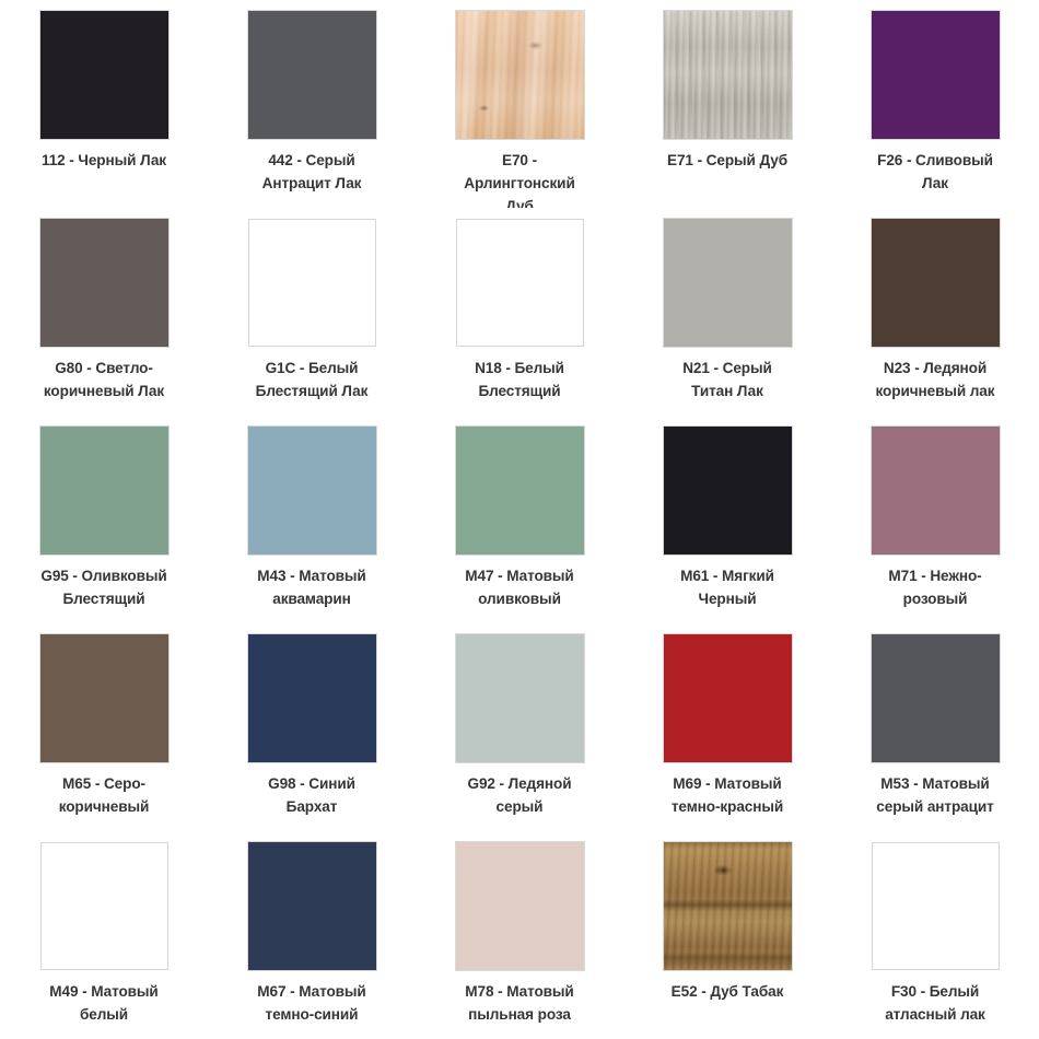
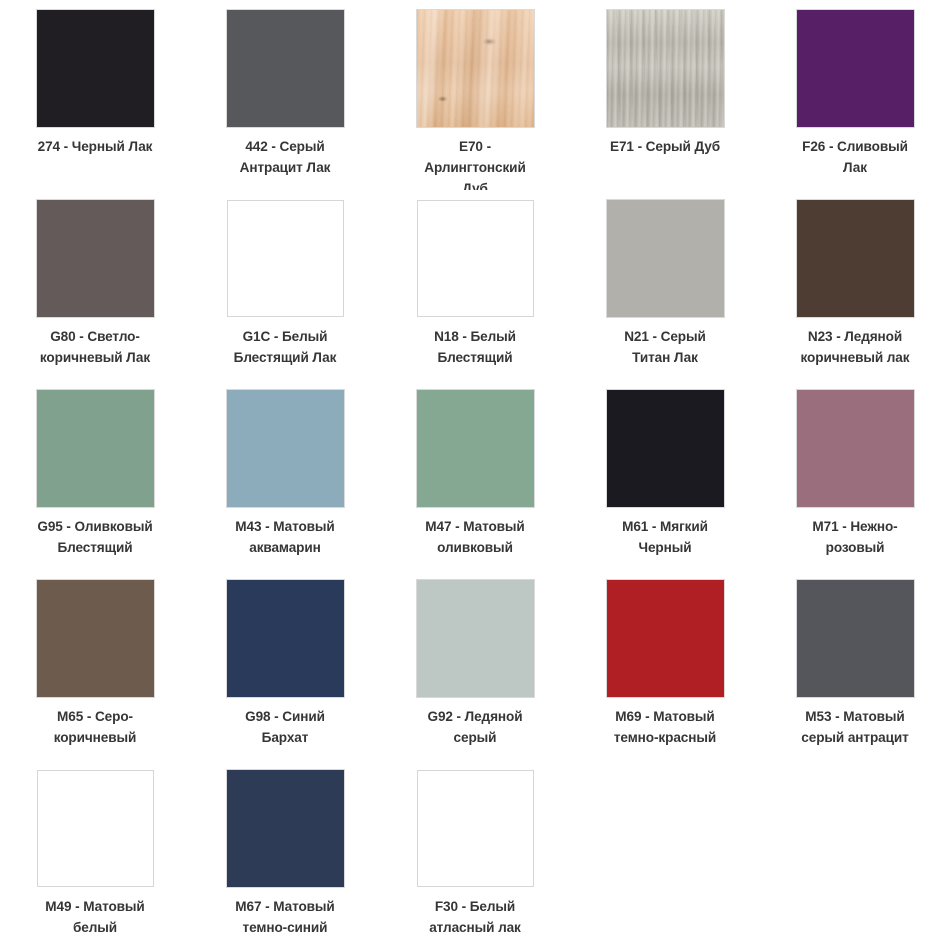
- 112 - Черный Лак
+ 274 - Черный Лак
  442 - Серый
  Антрацит Лак
  E70 -
  Арлингтонский
  Дуб
  E71 - Серый Дуб
  F26 - Сливовый
  Лак
  G80 - Светло-
  коричневый Лак
  G1C - Белый
  Блестящий Лак
  N18 - Белый
  Блестящий
  N21 - Серый
  Титан Лак
  N23 - Ледяной
  коричневый лак
  G95 - Оливковый
  Блестящий
  M43 - Матовый
  аквамарин
  M47 - Матовый
  оливковый
  M61 - Мягкий
  Черный
  M71 - Нежно-
  розовый
  M65 - Серо-
  коричневый
  G98 - Синий
  Бархат
  G92 - Ледяной
  серый
  M69 - Матовый
  темно-красный
  M53 - Матовый
  серый антрацит
  M49 - Матовый
  белый
  M67 - Матовый
  темно-синий
- M78 - Матовый
- пыльная роза
- E52 - Дуб Табак
  F30 - Белый
  атласный лак
